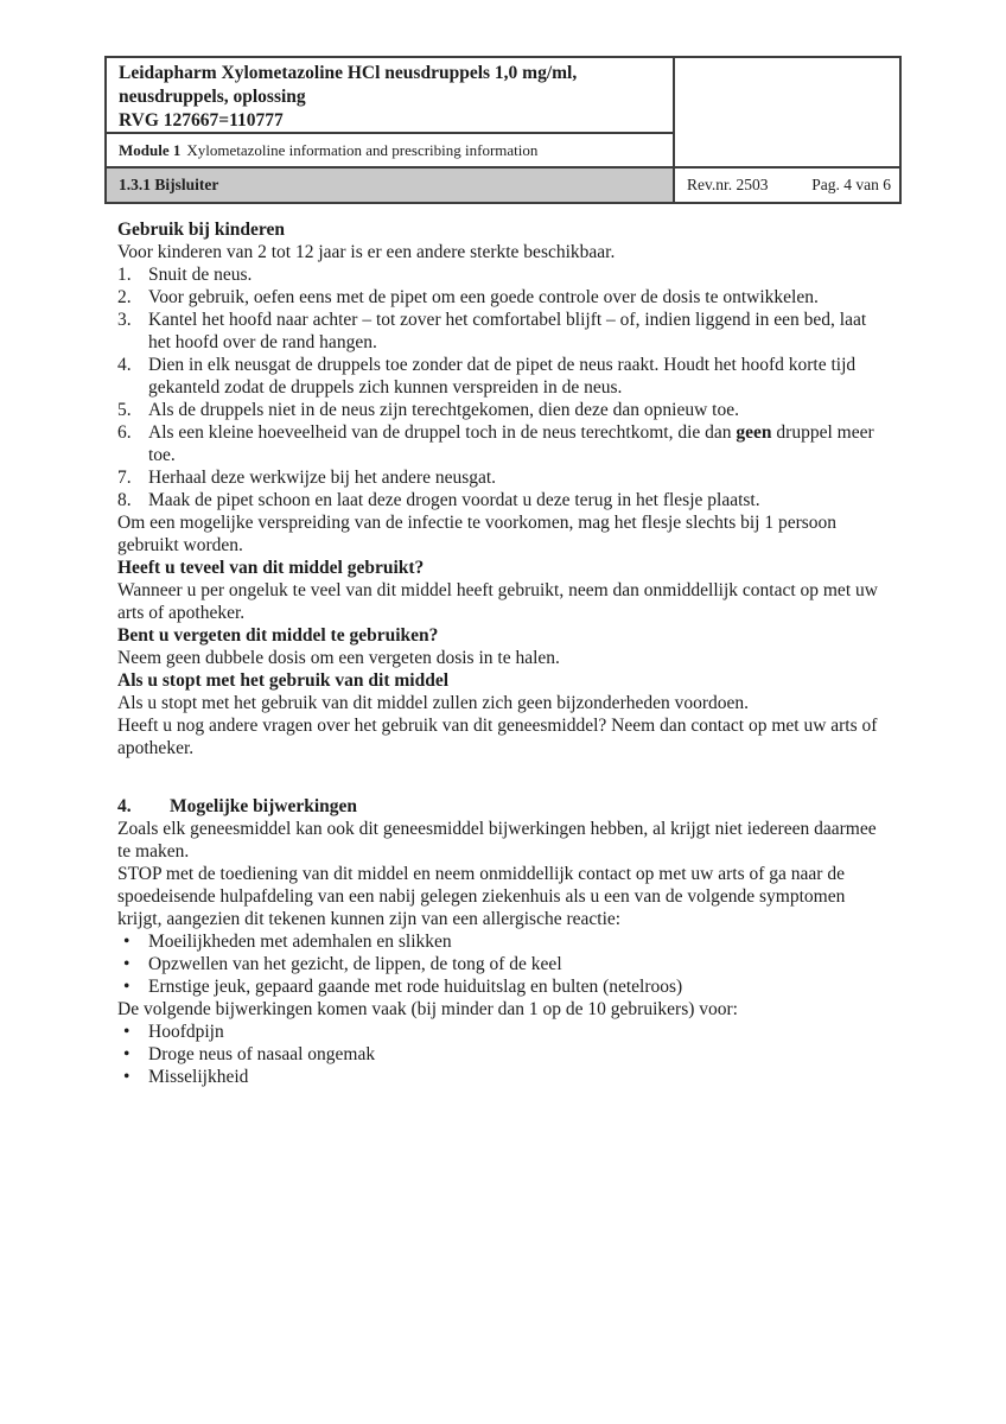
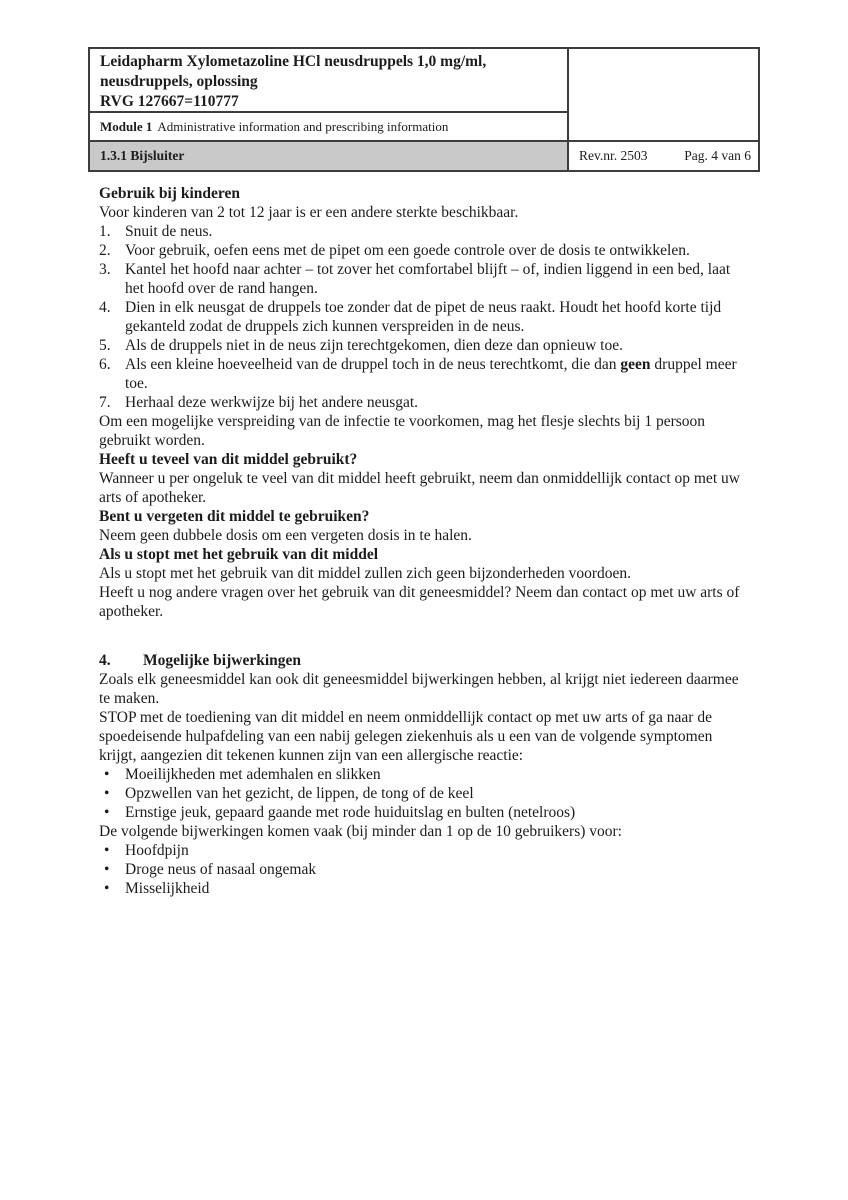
  Leidapharm Xylometazoline HCl neusdruppels 1,0 mg/ml,
  neusdruppels, oplossing
  RVG 127667=110777
  Module 1
- Xylometazoline information and prescribing information
+ Administrative information and prescribing information
  1.3.1 Bijsluiter
  Rev.nr. 2503
  Pag. 4 van 6
  Gebruik bij kinderen
  Voor kinderen van 2 tot 12 jaar is er een andere sterkte beschikbaar.
  1.
  Snuit de neus.
  2.
  Voor gebruik, oefen eens met de pipet om een goede controle over de dosis te ontwikkelen.
  3.
  Kantel het hoofd naar achter – tot zover het comfortabel blijft – of, indien liggend in een bed, laat het hoofd over de rand hangen.
  4.
  Dien in elk neusgat de druppels toe zonder dat de pipet de neus raakt. Houdt het hoofd korte tijd gekanteld zodat de druppels zich kunnen verspreiden in de neus.
  5.
  Als de druppels niet in de neus zijn terechtgekomen, dien deze dan opnieuw toe.
  6.
  Als een kleine hoeveelheid van de druppel toch in de neus terechtkomt, die dan geen druppel meer toe.
  7.
  Herhaal deze werkwijze bij het andere neusgat.
- 8.
- Maak de pipet schoon en laat deze drogen voordat u deze terug in het flesje plaatst.
  Om een mogelijke verspreiding van de infectie te voorkomen, mag het flesje slechts bij 1 persoon gebruikt worden.
  Heeft u teveel van dit middel gebruikt?
  Wanneer u per ongeluk te veel van dit middel heeft gebruikt, neem dan onmiddellijk contact op met uw arts of apotheker.
  Bent u vergeten dit middel te gebruiken?
  Neem geen dubbele dosis om een vergeten dosis in te halen.
  Als u stopt met het gebruik van dit middel
  Als u stopt met het gebruik van dit middel zullen zich geen bijzonderheden voordoen.
  Heeft u nog andere vragen over het gebruik van dit geneesmiddel? Neem dan contact op met uw arts of apotheker.
  4.
  Mogelijke bijwerkingen
  Zoals elk geneesmiddel kan ook dit geneesmiddel bijwerkingen hebben, al krijgt niet iedereen daarmee te maken.
  STOP met de toediening van dit middel en neem onmiddellijk contact op met uw arts of ga naar de spoedeisende hulpafdeling van een nabij gelegen ziekenhuis als u een van de volgende symptomen krijgt, aangezien dit tekenen kunnen zijn van een allergische reactie:
  •
  Moeilijkheden met ademhalen en slikken
  •
  Opzwellen van het gezicht, de lippen, de tong of de keel
  •
  Ernstige jeuk, gepaard gaande met rode huiduitslag en bulten (netelroos)
  De volgende bijwerkingen komen vaak (bij minder dan 1 op de 10 gebruikers) voor:
  •
  Hoofdpijn
  •
  Droge neus of nasaal ongemak
  •
  Misselijkheid
